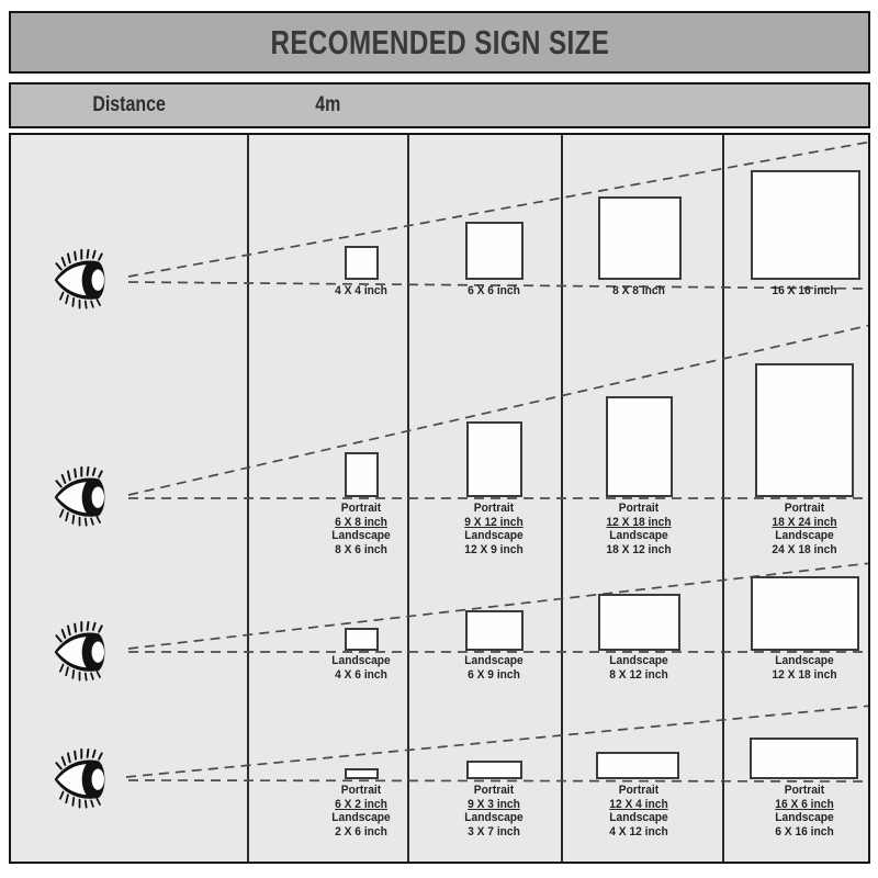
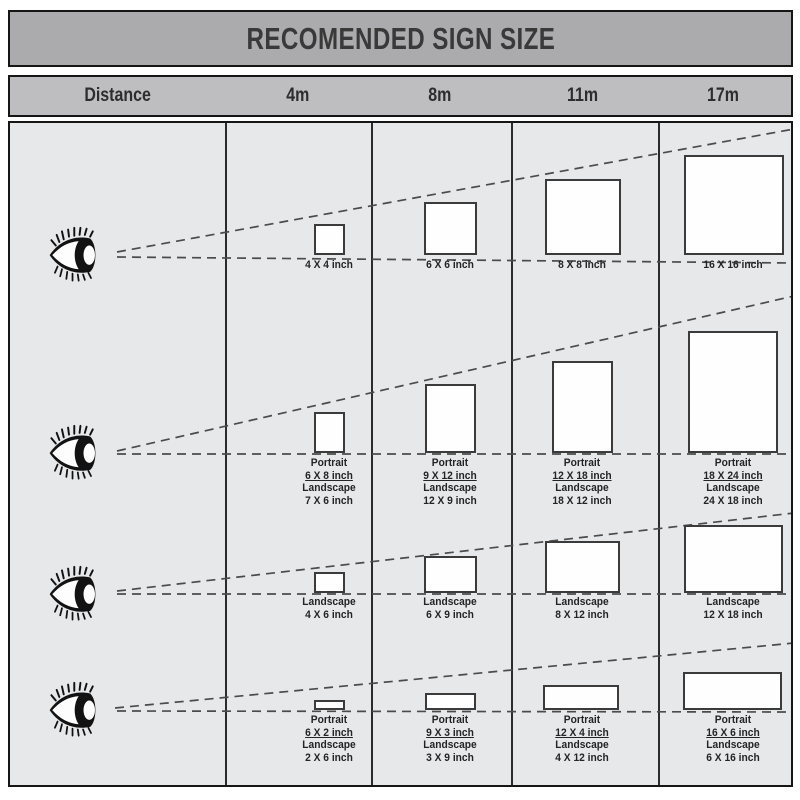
  RECOMENDED SIGN SIZE
  Distance
  4m
+ 8m
+ 11m
+ 17m
  4 X 4 inch
  6 X 6 inch
  8 X 8 inch
  16 X 16 inch
  Portrait
  6 X 8 inch
  Landscape
- 8 X 6 inch
+ 7 X 6 inch
  Portrait
  9 X 12 inch
  Landscape
  12 X 9 inch
  Portrait
  12 X 18 inch
  Landscape
  18 X 12 inch
  Portrait
  18 X 24 inch
  Landscape
  24 X 18 inch
  Landscape
  4 X 6 inch
  Landscape
  6 X 9 inch
  Landscape
  8 X 12 inch
  Landscape
  12 X 18 inch
  Portrait
  6 X 2 inch
  Landscape
  2 X 6 inch
  Portrait
  9 X 3 inch
  Landscape
- 3 X 7 inch
+ 3 X 9 inch
  Portrait
  12 X 4 inch
  Landscape
  4 X 12 inch
  Portrait
  16 X 6 inch
  Landscape
  6 X 16 inch
